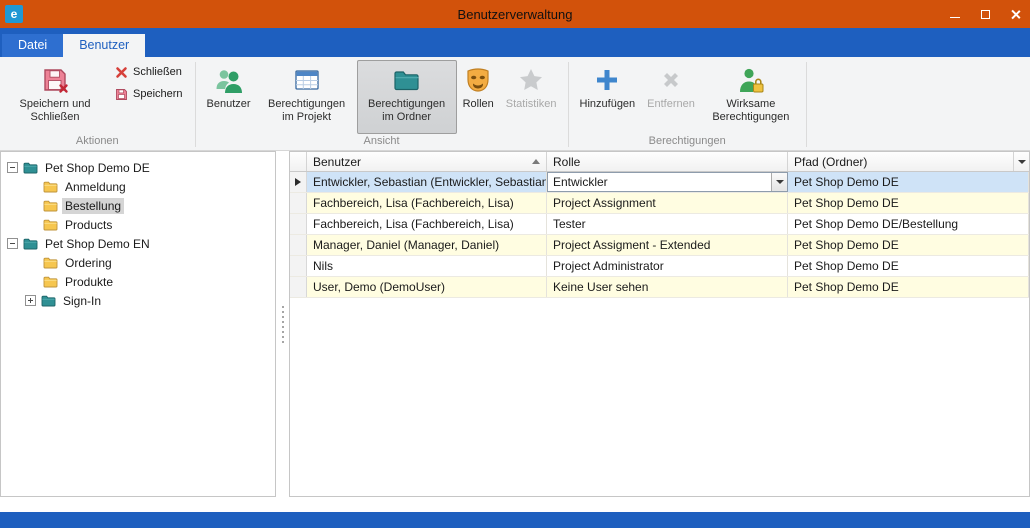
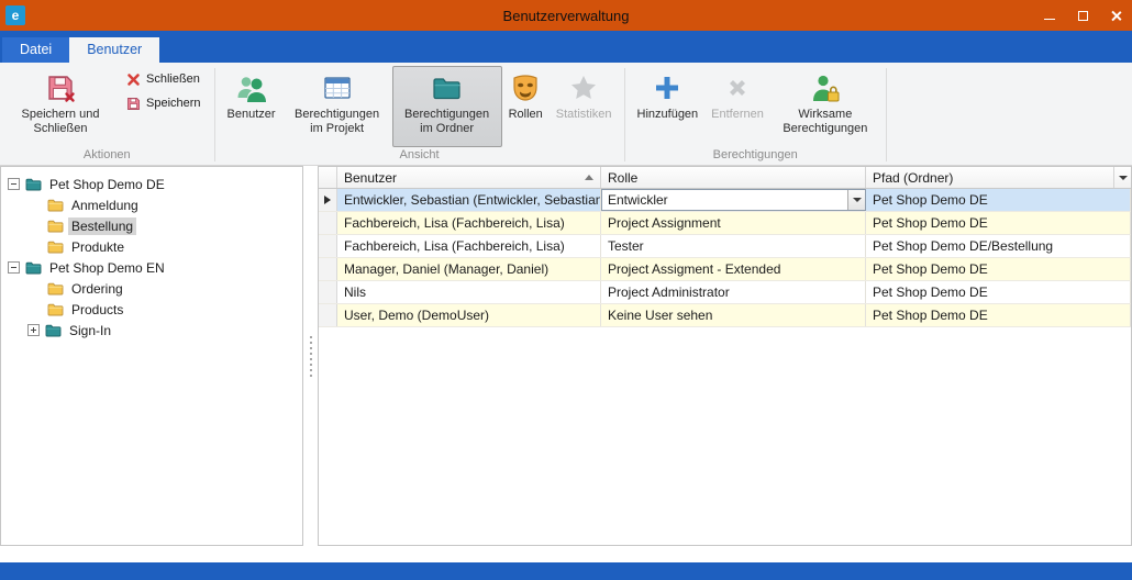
  e
  Benutzerverwaltung
  Datei
  Benutzer
  Speichern und Schließen
  Schließen
  Speichern
  Aktionen
  Benutzer
  Berechtigungen im Projekt
  Berechtigungen im Ordner
  Rollen
  Statistiken
  Ansicht
  Hinzufügen
  Entfernen
  Wirksame Berechtigungen
  Berechtigungen
  Pet Shop Demo DE
  Anmeldung
  Bestellung
- Products
+ Produkte
  Pet Shop Demo EN
  Ordering
- Produkte
+ Products
  Sign-In
  Benutzer
  Rolle
  Pfad (Ordner)
  Entwickler, Sebastian (Entwickler, Sebastian
  Entwickler
  Pet Shop Demo DE
  Fachbereich, Lisa (Fachbereich, Lisa)
  Project Assignment
  Pet Shop Demo DE
  Fachbereich, Lisa (Fachbereich, Lisa)
  Tester
  Pet Shop Demo DE/Bestellung
  Manager, Daniel (Manager, Daniel)
  Project Assigment - Extended
  Pet Shop Demo DE
  Nils
  Project Administrator
  Pet Shop Demo DE
  User, Demo (DemoUser)
  Keine User sehen
  Pet Shop Demo DE
